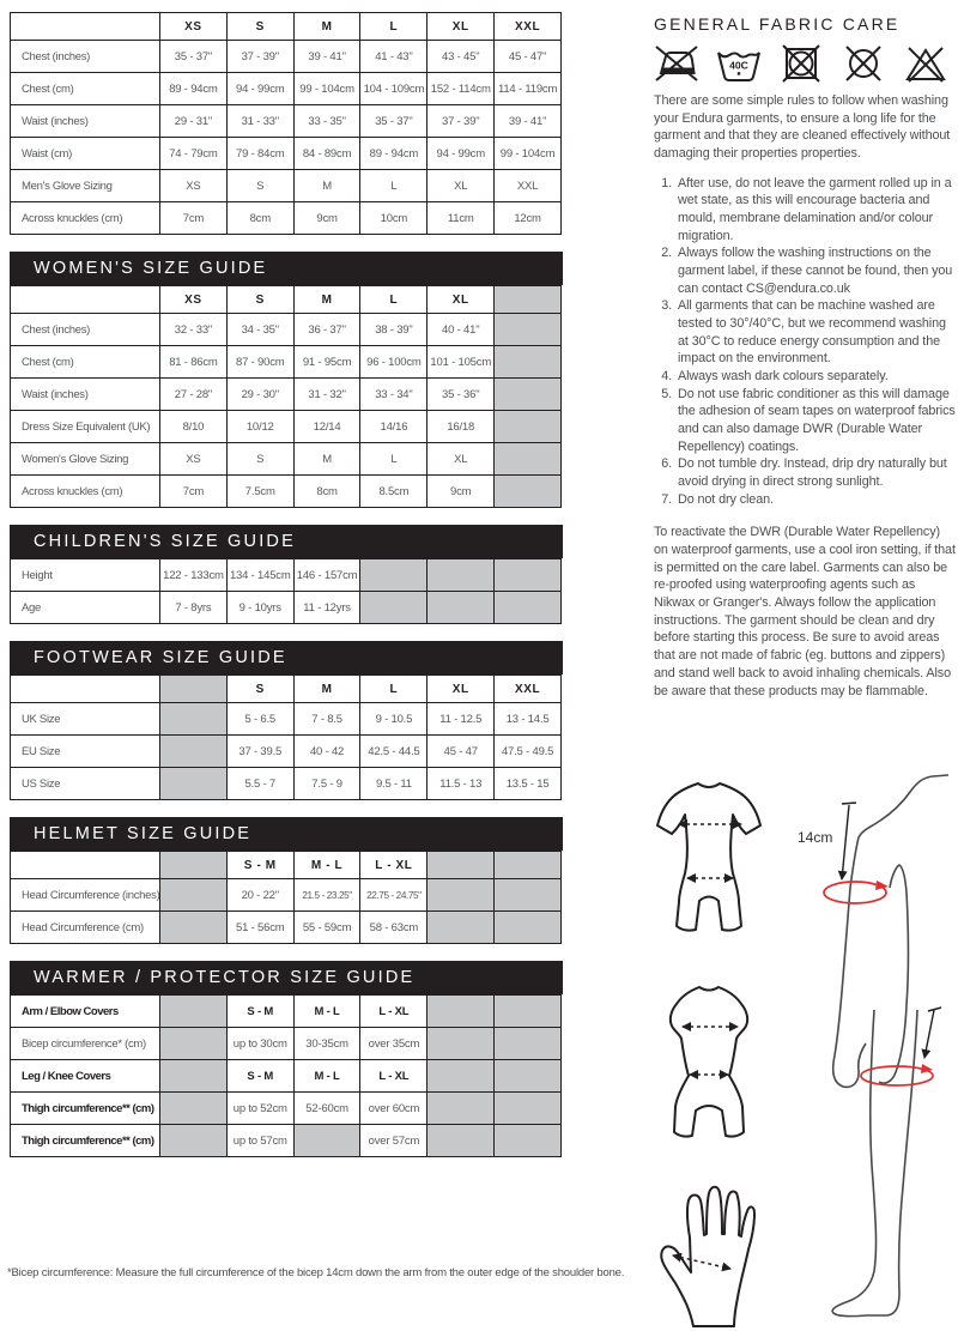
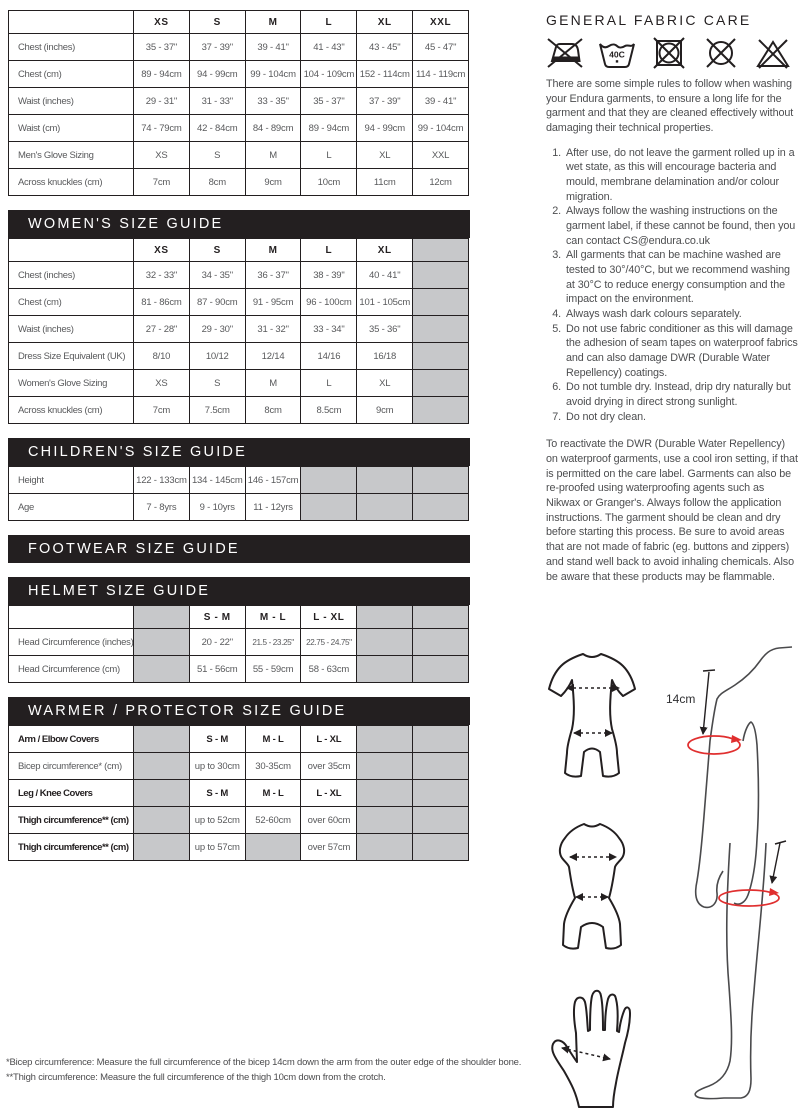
  	XS	S	M	L	XL	XXL
  Chest (inches)	35 - 37"	37 - 39"	39 - 41"	41 - 43"	43 - 45"	45 - 47"
  Chest (cm)	89 - 94cm	94 - 99cm	99 - 104cm	104 - 109cm	152 - 114cm	114 - 119cm
  Waist (inches)	29 - 31"	31 - 33"	33 - 35"	35 - 37"	37 - 39"	39 - 41"
- Waist (cm)	74 - 79cm	79 - 84cm	84 - 89cm	89 - 94cm	94 - 99cm	99 - 104cm
+ Waist (cm)	74 - 79cm	42 - 84cm	84 - 89cm	89 - 94cm	94 - 99cm	99 - 104cm
  Men's Glove Sizing	XS	S	M	L	XL	XXL
  Across knuckles (cm)	7cm	8cm	9cm	10cm	11cm	12cm
  WOMEN'S SIZE GUIDE
  	XS	S	M	L	XL
  Chest (inches)	32 - 33"	34 - 35"	36 - 37"	38 - 39"	40 - 41"
  Chest (cm)	81 - 86cm	87 - 90cm	91 - 95cm	96 - 100cm	101 - 105cm
  Waist (inches)	27 - 28"	29 - 30"	31 - 32"	33 - 34"	35 - 36"
  Dress Size Equivalent (UK)	8/10	10/12	12/14	14/16	16/18
  Women's Glove Sizing	XS	S	M	L	XL
  Across knuckles (cm)	7cm	7.5cm	8cm	8.5cm	9cm
  CHILDREN'S SIZE GUIDE
  Height	122 - 133cm	134 - 145cm	146 - 157cm
  Age	7 - 8yrs	9 - 10yrs	11 - 12yrs
  FOOTWEAR SIZE GUIDE
- 		S	M	L	XL	XXL
- UK Size		5 - 6.5	7 - 8.5	9 - 10.5	11 - 12.5	13 - 14.5
- EU Size		37 - 39.5	40 - 42	42.5 - 44.5	45 - 47	47.5 - 49.5
- US Size		5.5 - 7	7.5 - 9	9.5 - 11	11.5 - 13	13.5 - 15
  HELMET SIZE GUIDE
  		S - M	M - L	L - XL
  Head Circumference (inches)		20 - 22"	21.5 - 23.25"	22.75 - 24.75"
  Head Circumference (cm)		51 - 56cm	55 - 59cm	58 - 63cm
  WARMER / PROTECTOR SIZE GUIDE
  Arm / Elbow Covers		S - M	M - L	L - XL
  Bicep circumference* (cm)		up to 30cm	30-35cm	over 35cm
  Leg / Knee Covers		S - M	M - L	L - XL
  Thigh circumference** (cm)		up to 52cm	52-60cm	over 60cm
  Thigh circumference** (cm)		up to 57cm		over 57cm
  *Bicep circumference: Measure the full circumference of the bicep 14cm down the arm from the outer edge of the shoulder bone.
+ **Thigh circumference: Measure the full circumference of the thigh 10cm down from the crotch.
  GENERAL FABRIC CARE
  40C
- There are some simple rules to follow when washing your Endura garments, to ensure a long life for the garment and that they are cleaned effectively without damaging their properties properties.
+ There are some simple rules to follow when washing your Endura garments, to ensure a long life for the garment and that they are cleaned effectively without damaging their technical properties.
  After use, do not leave the garment rolled up in a wet state, as this will encourage bacteria and mould, membrane delamination and/or colour migration.
  Always follow the washing instructions on the garment label, if these cannot be found, then you can contact CS@endura.co.uk
  All garments that can be machine washed are tested to 30°/40°C, but we recommend washing at 30°C to reduce energy consumption and the impact on the environment.
  Always wash dark colours separately.
  Do not use fabric conditioner as this will damage the adhesion of seam tapes on waterproof fabrics and can also damage DWR (Durable Water Repellency) coatings.
  Do not tumble dry. Instead, drip dry naturally but avoid drying in direct strong sunlight.
  Do not dry clean.
  To reactivate the DWR (Durable Water Repellency) on waterproof garments, use a cool iron setting, if that is permitted on the care label. Garments can also be re-proofed using waterproofing agents such as Nikwax or Granger's. Always follow the application instructions. The garment should be clean and dry before starting this process. Be sure to avoid areas that are not made of fabric (eg. buttons and zippers) and stand well back to avoid inhaling chemicals. Also be aware that these products may be flammable.
  14cm
